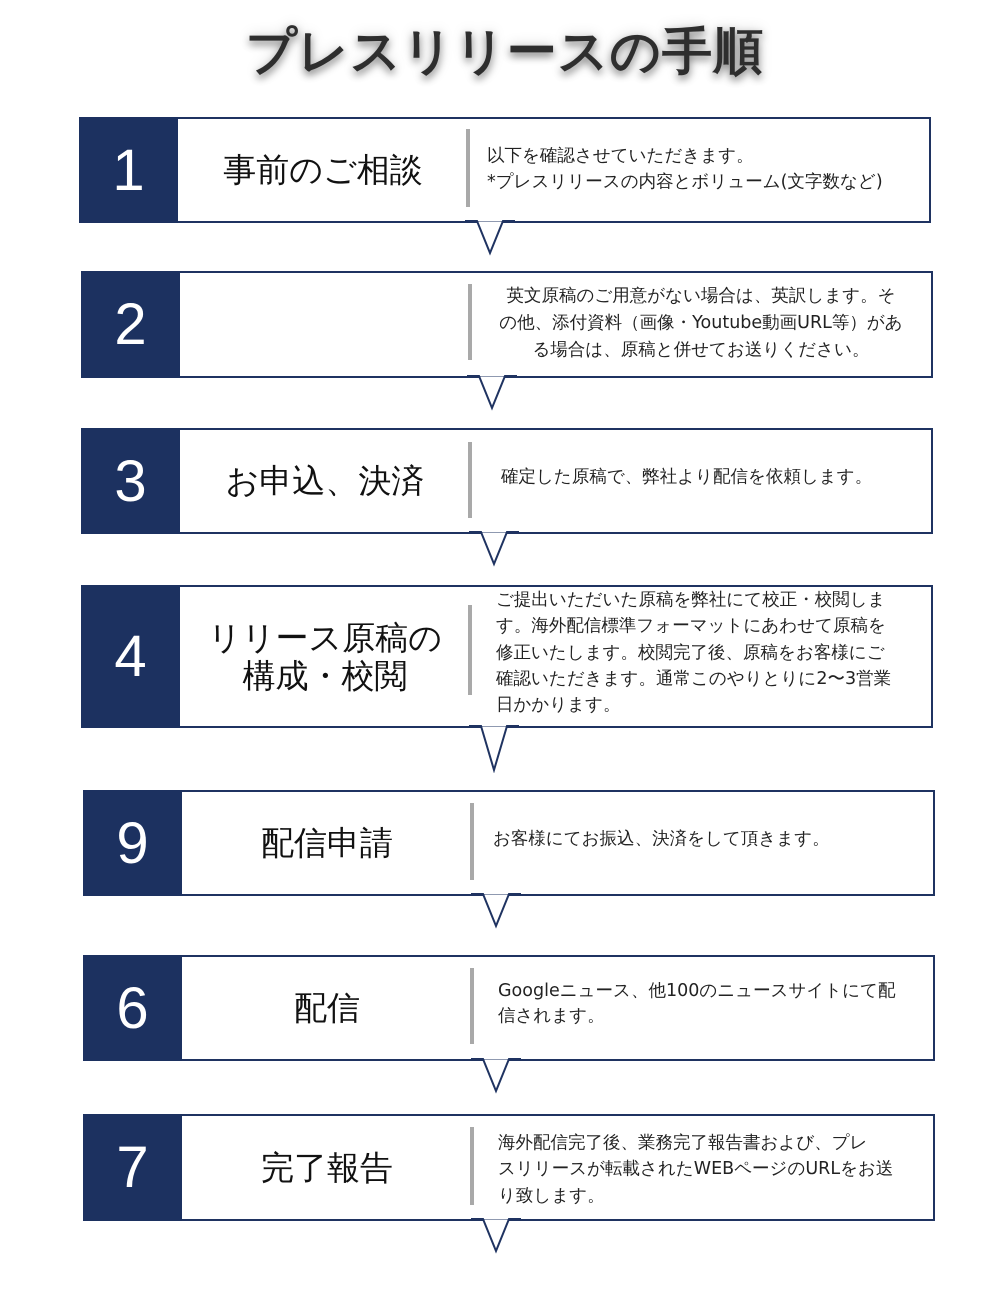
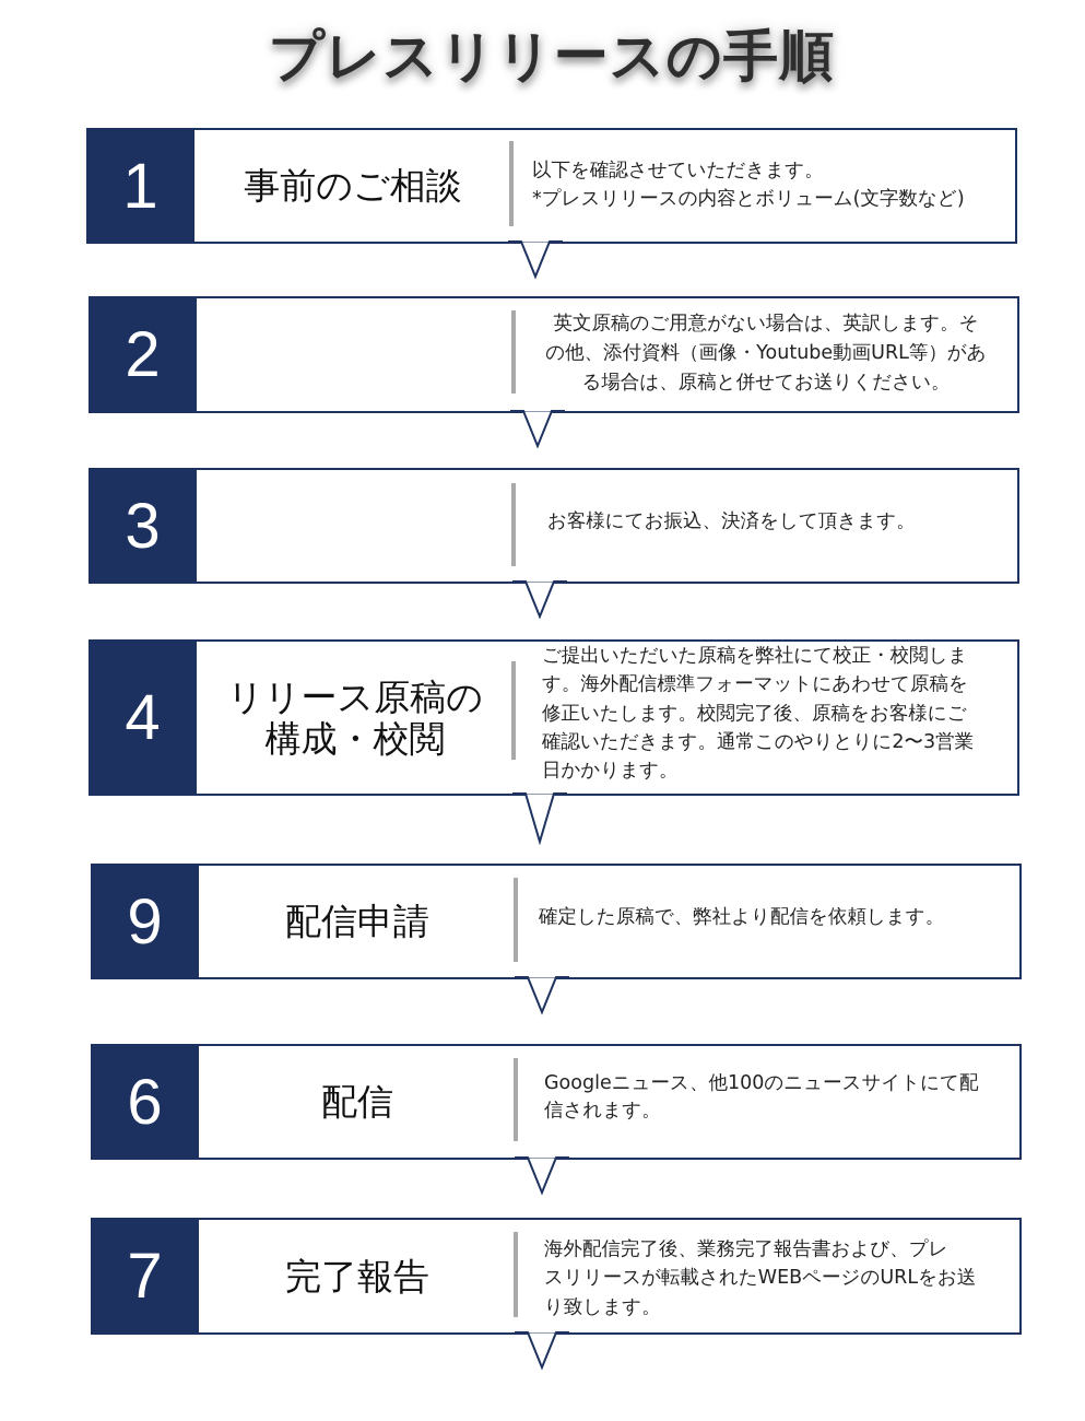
  プレスリリースの手順
  1
  事前のご相談
  以下を確認させていただきます。
  *プレスリリースの内容とボリューム(文字数など)
  2
  英文原稿のご用意がない場合は、英訳します。そ
  の他、添付資料（画像・Youtube動画URL等）があ
  る場合は、原稿と併せてお送りください。
  3
- お申込、決済
- 確定した原稿で、弊社より配信を依頼します。
+ お客様にてお振込、決済をして頂きます。
  4
  リリース原稿の
  構成・校閲
  ご提出いただいた原稿を弊社にて校正・校閲しま
  す。海外配信標準フォーマットにあわせて原稿を
  修正いたします。校閲完了後、原稿をお客様にご
  確認いただきます。通常このやりとりに2〜3営業
  日かかります。
  9
  配信申請
- お客様にてお振込、決済をして頂きます。
+ 確定した原稿で、弊社より配信を依頼します。
  6
  配信
  Googleニュース、他100のニュースサイトにて配
  信されます。
  7
  完了報告
  海外配信完了後、業務完了報告書および、プレ
  スリリースが転載されたWEBページのURLをお送
  り致します。
